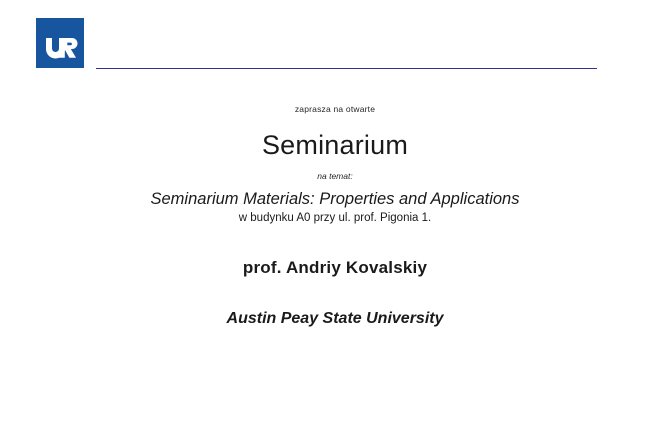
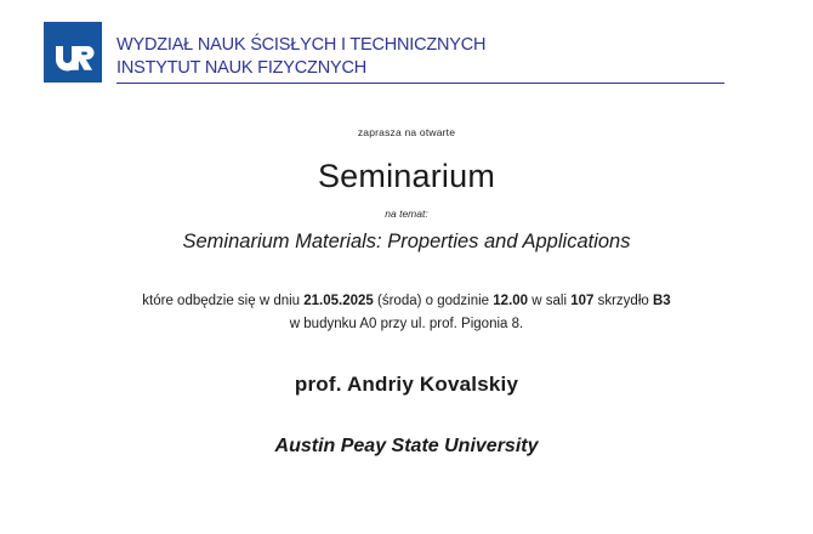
+ WYDZIAŁ NAUK ŚCISŁYCH I TECHNICZNYCH
+ INSTYTUT NAUK FIZYCZNYCH
  zaprasza na otwarte
  Seminarium
  na temat:
  Seminarium Materials: Properties and Applications
+ które odbędzie się w dniu 21.05.2025 (środa) o godzinie 12.00 w sali 107 skrzydło B3
- w budynku A0 przy ul. prof. Pigonia 1.
+ w budynku A0 przy ul. prof. Pigonia 8.
  prof. Andriy Kovalskiy
  Austin Peay State University
